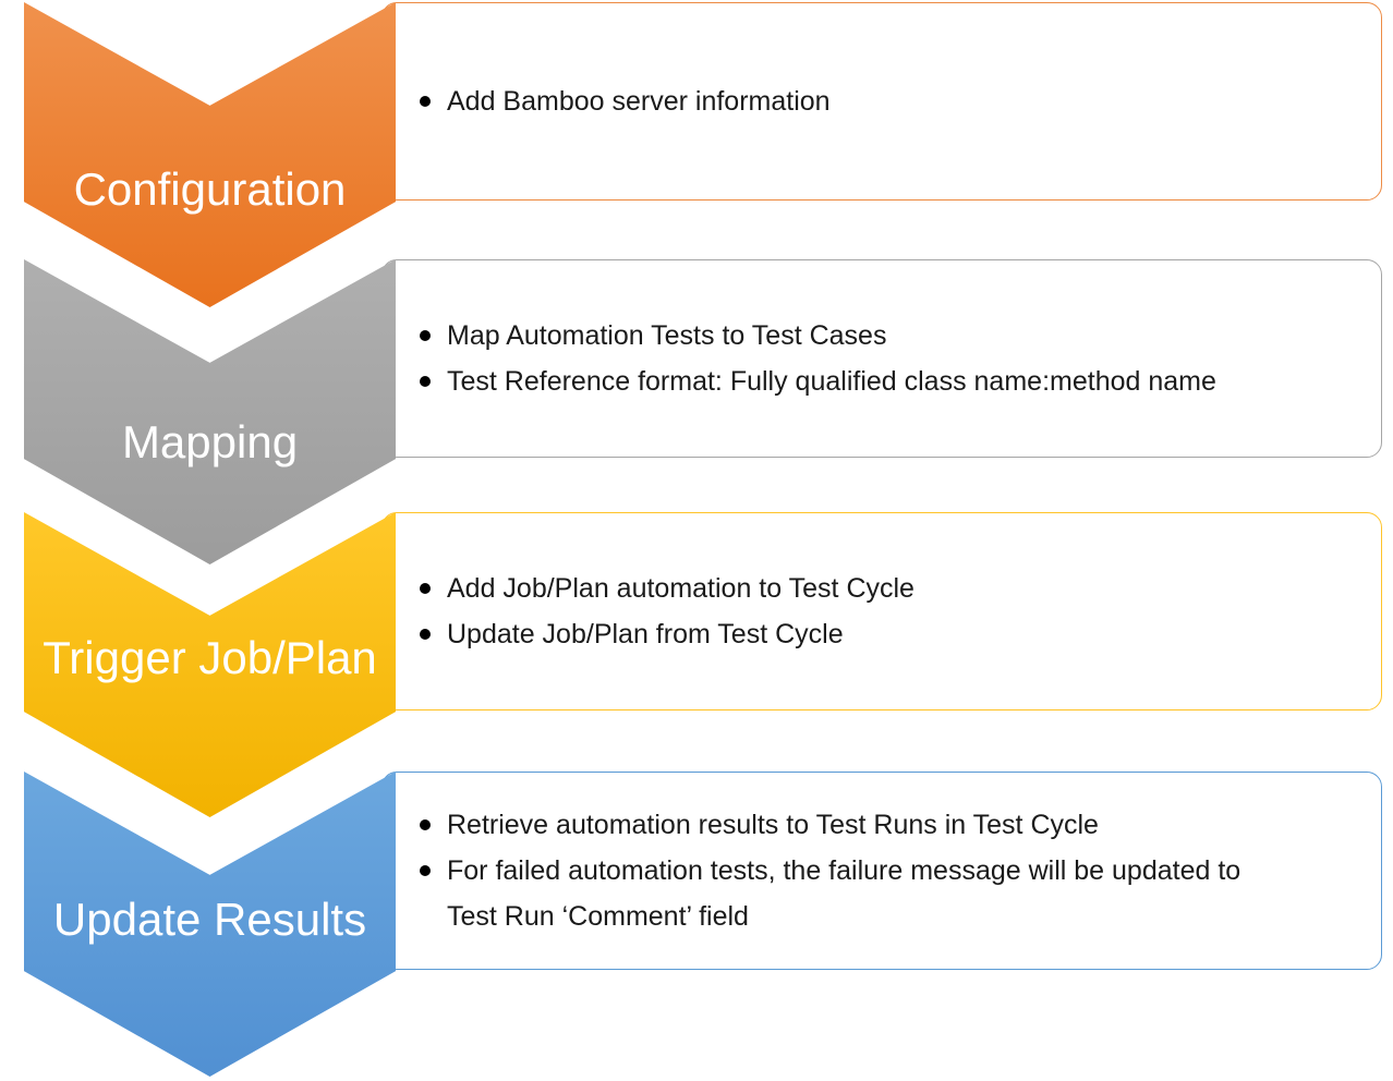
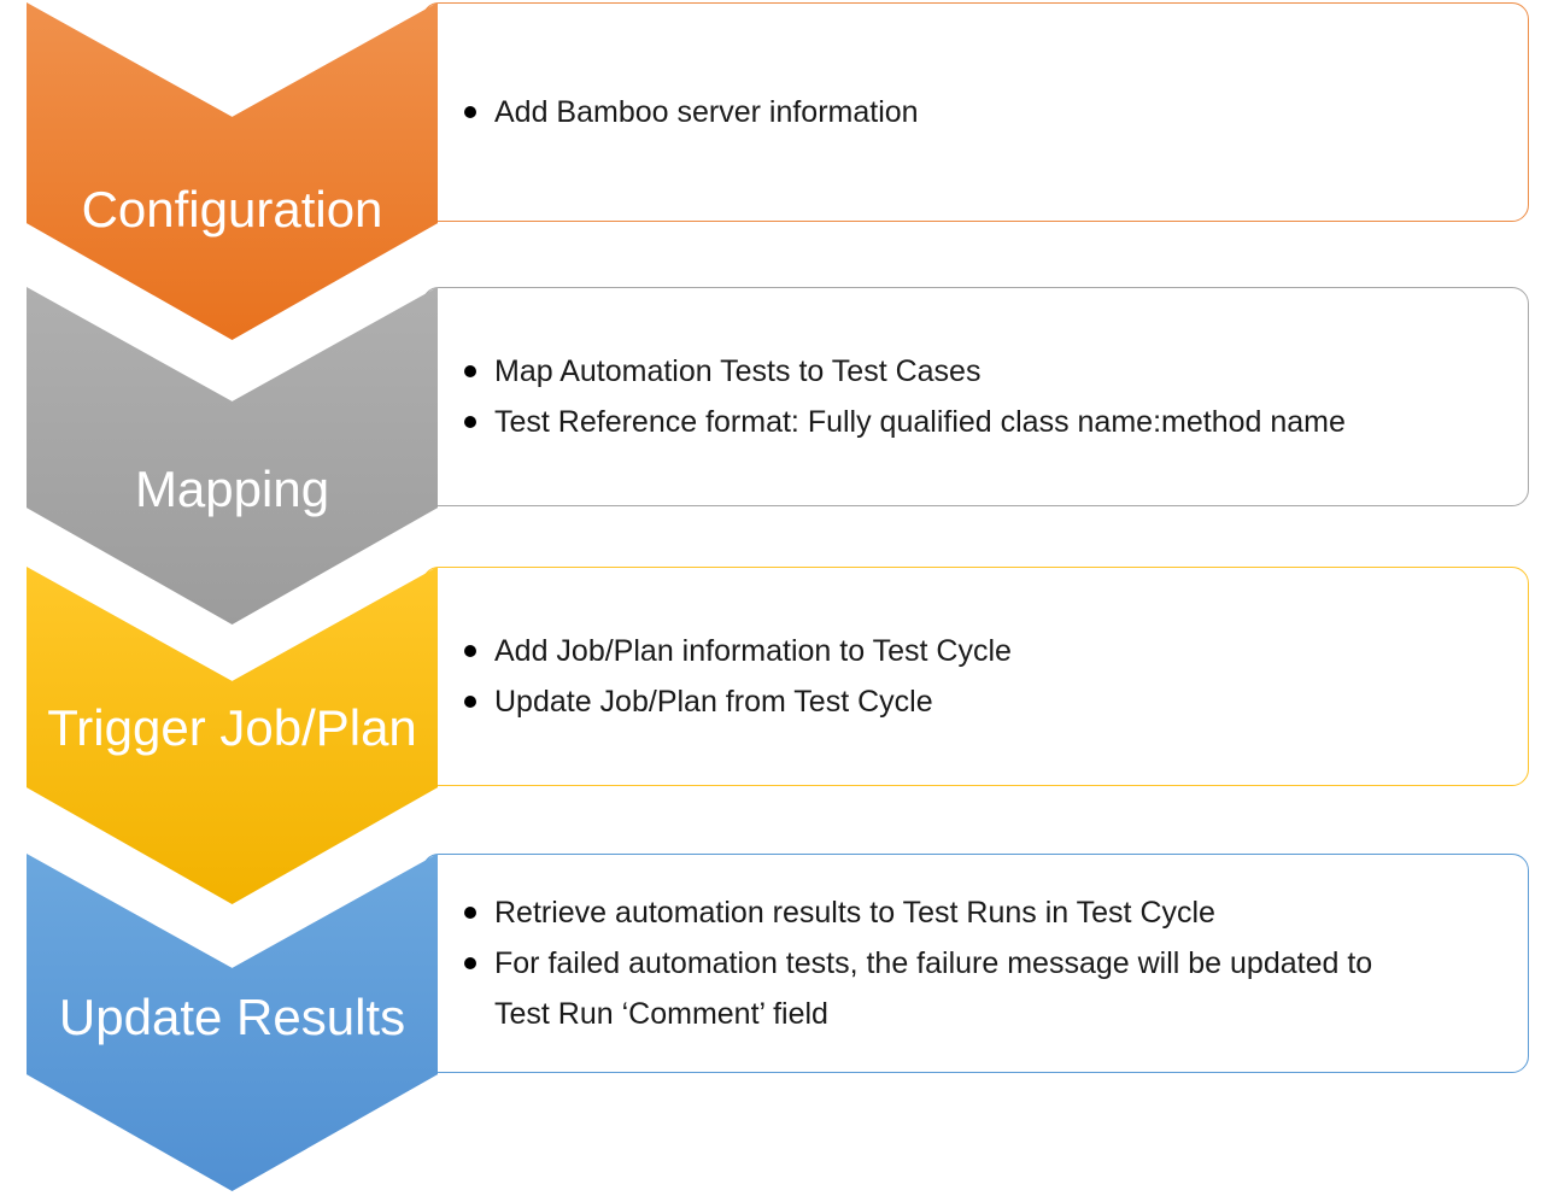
  Add Bamboo server information
  Configuration
  Map Automation Tests to Test Cases
  Test Reference format: Fully qualified class name:method name
  Mapping
- Add Job/Plan automation to Test Cycle
+ Add Job/Plan information to Test Cycle
  Update Job/Plan from Test Cycle
  Trigger Job/Plan
  Retrieve automation results to Test Runs in Test Cycle
  For failed automation tests, the failure message will be updated to Test Run ‘Comment’ field
  Update Results
